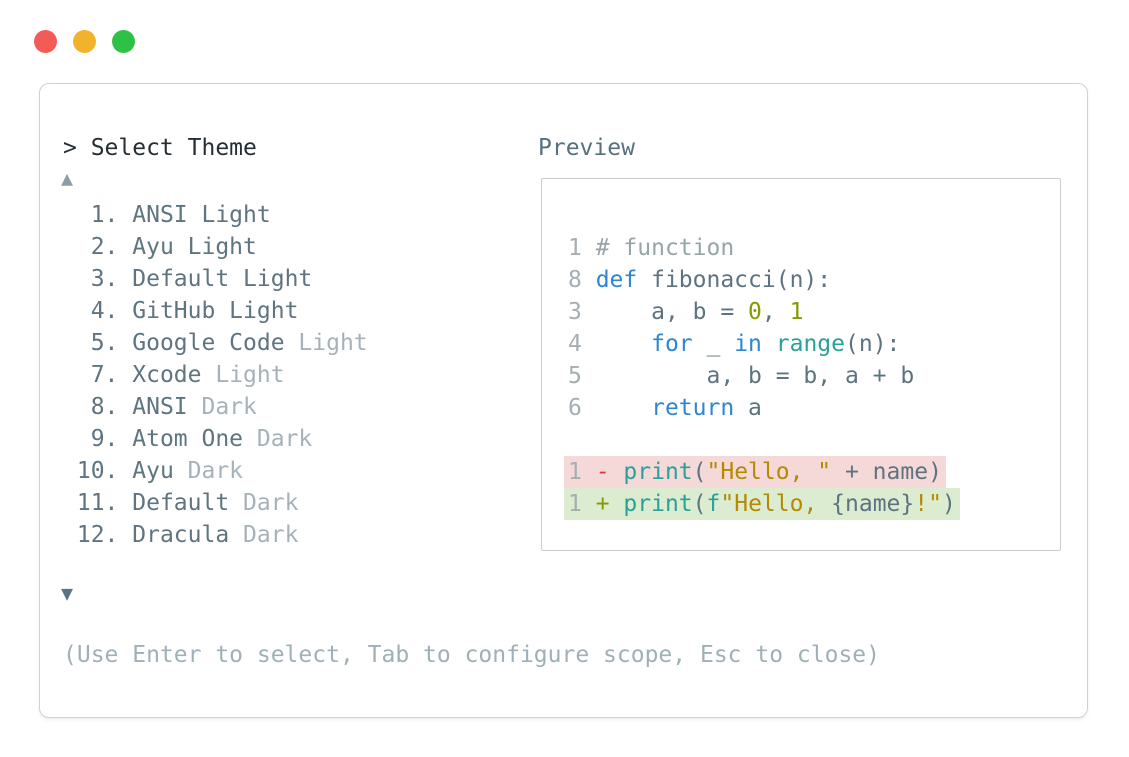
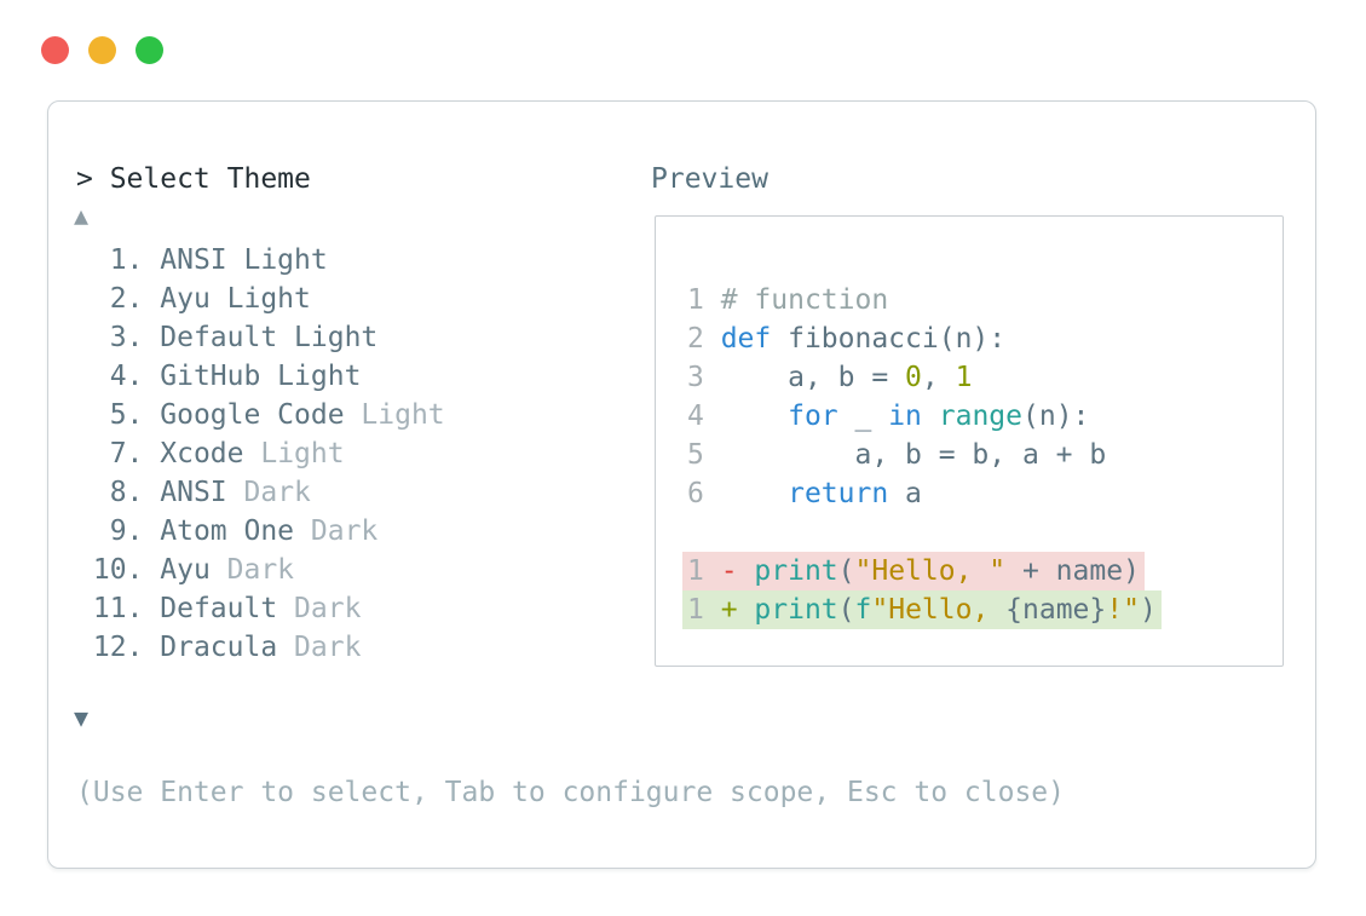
  > Select Theme
  ▲
  1. ANSI Light
  2. Ayu Light
  3. Default Light
  4. GitHub Light
  5. Google Code Light
  7. Xcode Light
  8. ANSI Dark
  9. Atom One Dark
  10. Ayu Dark
  11. Default Dark
  12. Dracula Dark
  ▼
  (Use Enter to select, Tab to configure scope, Esc to close)
  Preview
  1 # function
- 8 def fibonacci(n):
+ 2 def fibonacci(n):
  3 a, b = 0, 1
  4 for _ in range(n):
  5 a, b = b, a + b
  6 return a
  1 - print("Hello, " + name)
  1 + print(f"Hello, {name}!")
